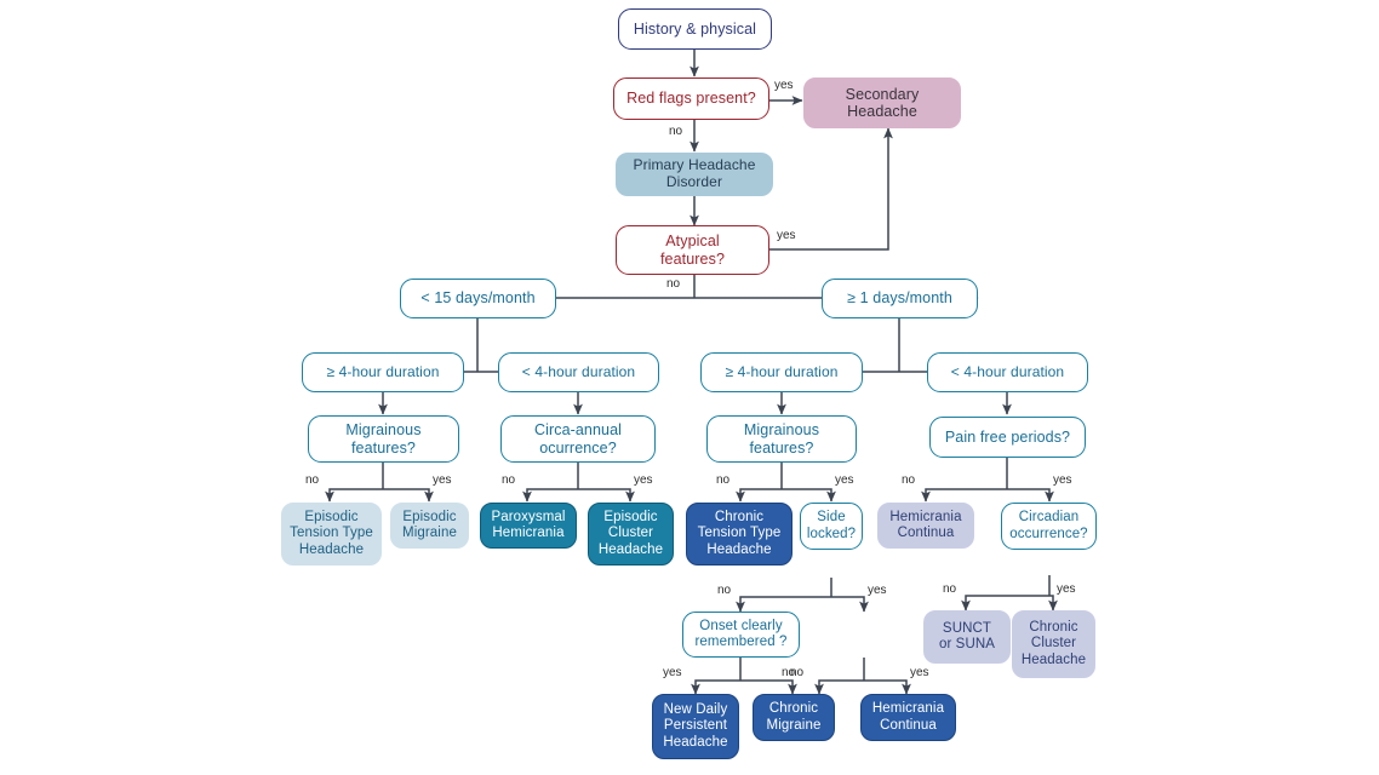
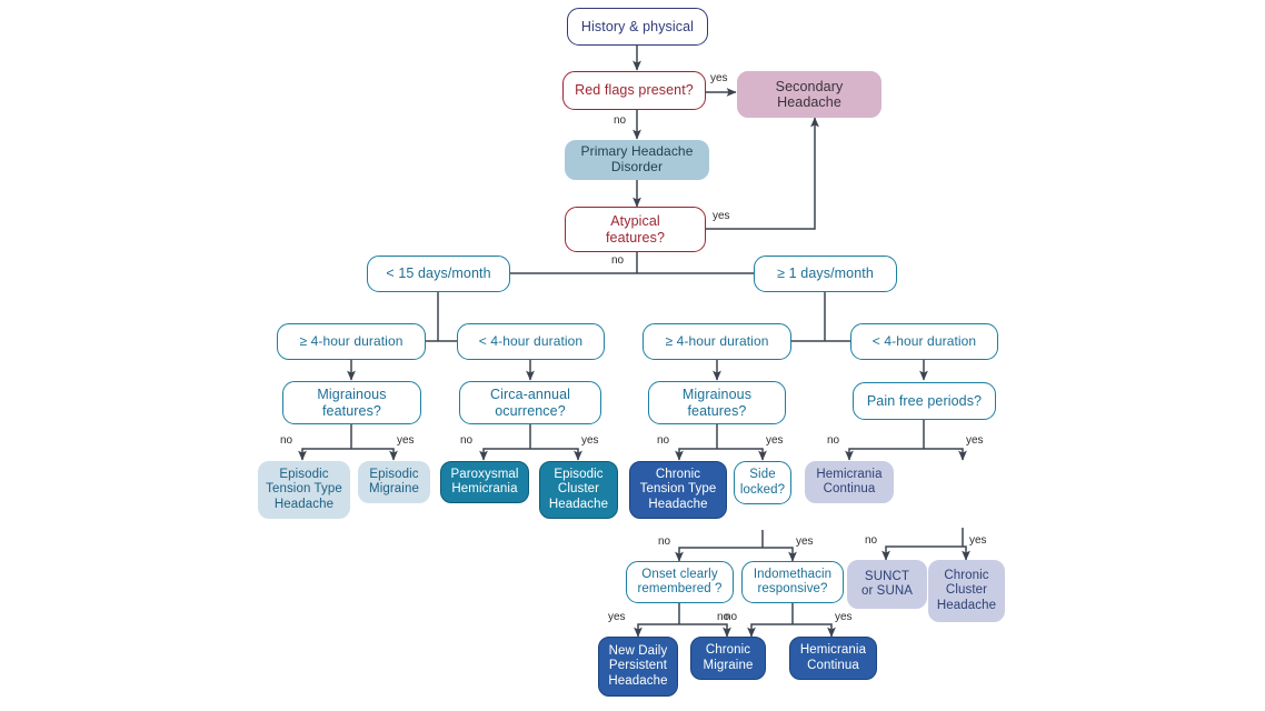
  History & physical
  Red flags present?
  Secondary
  Headache
  Primary Headache
  Disorder
  Atypical
  features?
  < 15 days/month
  ≥ 1 days/month
  ≥ 4-hour duration
  < 4-hour duration
  ≥ 4-hour duration
  < 4-hour duration
  Migrainous
  features?
  Circa-annual
  ocurrence?
  Migrainous
  features?
  Pain free periods?
  Episodic
  Tension Type
  Headache
  Episodic
  Migraine
  Paroxysmal
  Hemicrania
  Episodic
  Cluster
  Headache
  Chronic
  Tension Type
  Headache
  Side
  locked?
  Hemicrania
  Continua
- Circadian
- occurrence?
  Onset clearly
  remembered ?
+ Indomethacin
+ responsive?
  SUNCT
  or SUNA
  Chronic
  Cluster
  Headache
  New Daily
  Persistent
  Headache
  Chronic
  Migraine
  Hemicrania
  Continua
  yes
  no
  yes
  no
  no
  yes
  no
  yes
  no
  yes
  no
  yes
  no
  yes
  no
  yes
  yes
  no
  no
  yes
